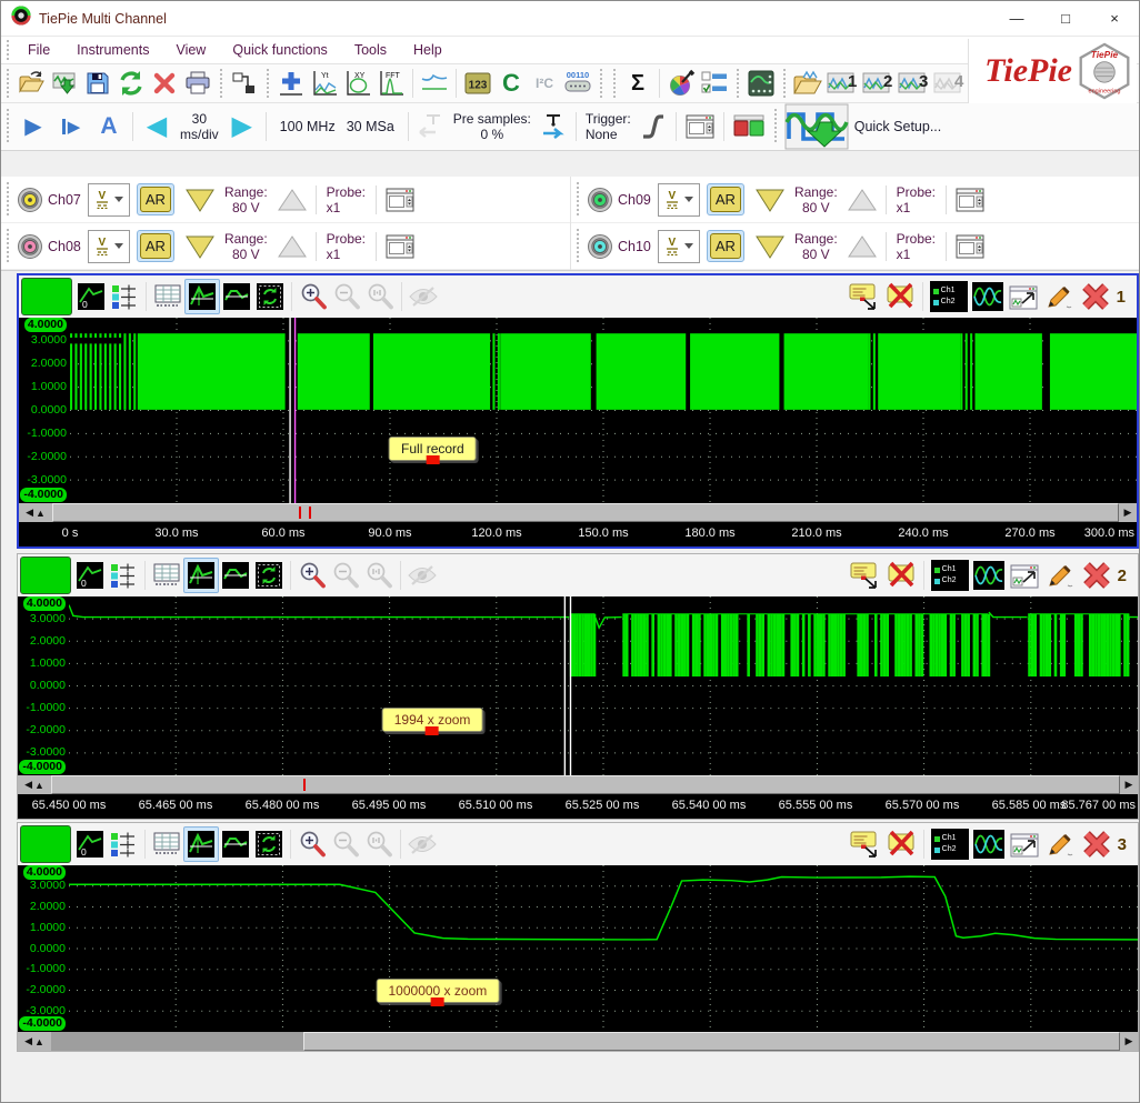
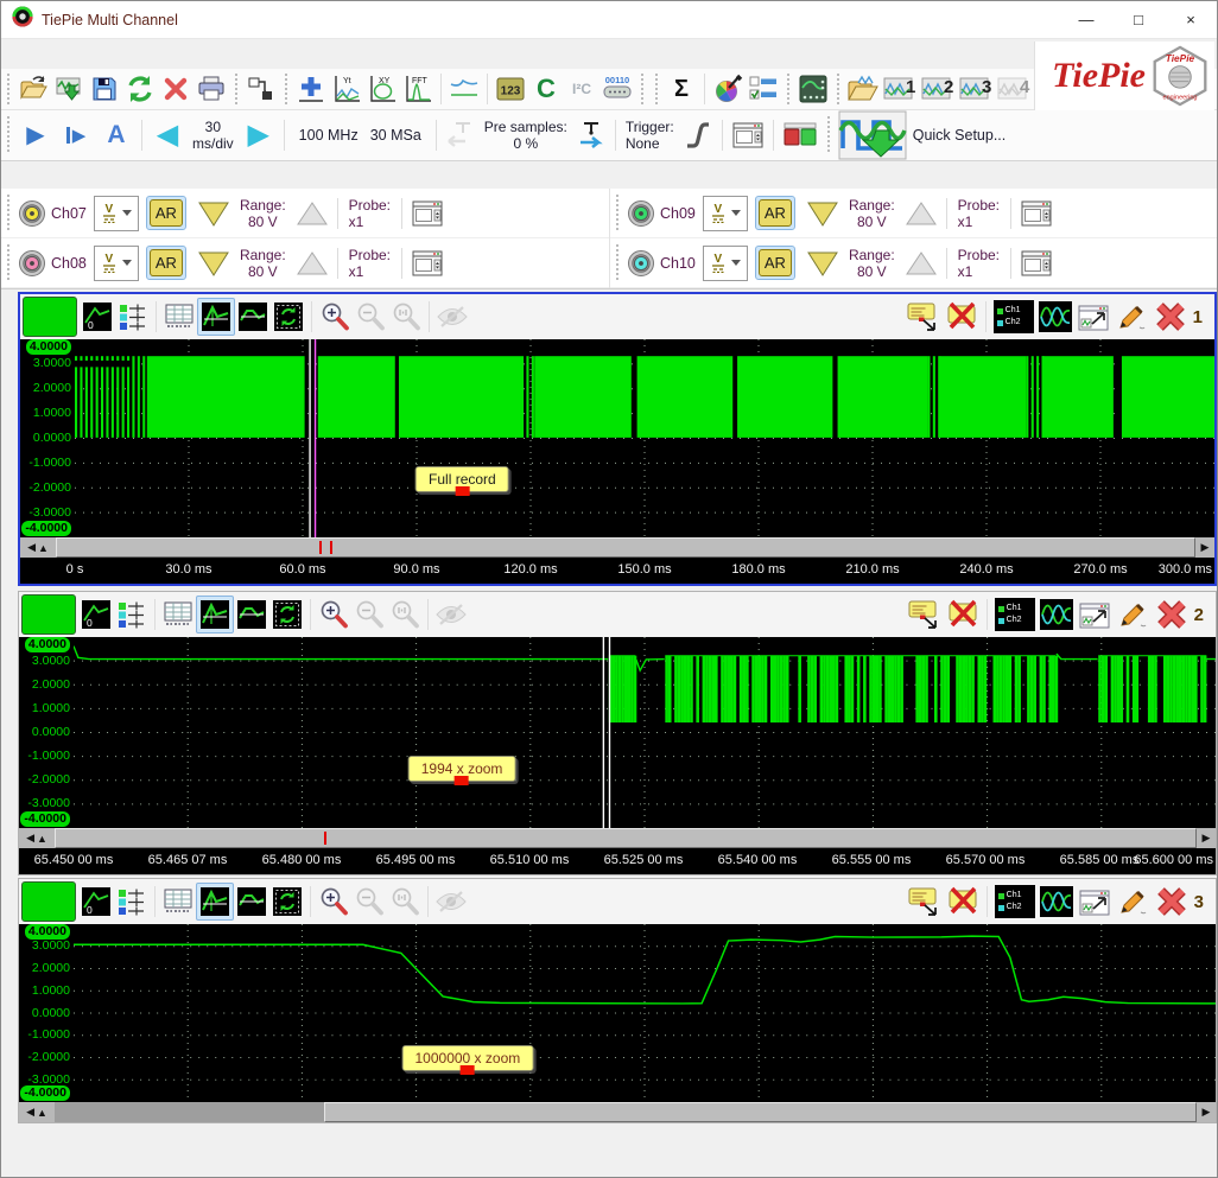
  TiePie Multi Channel
  —
  □
  ×
- File
- Instruments
- View
- Quick functions
- Tools
- Help
  123
  C
  I²C
  00110
  Σ
  1
  2
  3
  4
  ▶
  ▶
  A
  ◀
  30
  ms/div
  ▶
  100 MHz
  30 MSa
  Pre samples:
  0 %
  Trigger:
  None
  Quick Setup...
  TiePie
  TiePie
  Ch07
  V
  AR
  Range:
  80 V
  Probe:
  x1
  Ch08
  V
  AR
  Range:
  80 V
  Probe:
  x1
  Ch09
  V
  AR
  Range:
  80 V
  Probe:
  x1
  Ch10
  V
  AR
  Range:
  80 V
  Probe:
  x1
  0
  1
  4.0000
  3.0000
  2.0000
  1.0000
  0.0000
  -1.0000
  -2.0000
  -3.0000
  -4.0000
  Full record
  ◀
  ▲
  ▶
  0 s
  30.0 ms
  60.0 ms
  90.0 ms
  120.0 ms
  150.0 ms
  180.0 ms
  210.0 ms
  240.0 ms
  270.0 ms
  300.0 ms
  0
  2
  4.0000
  3.0000
  2.0000
  1.0000
  0.0000
  -1.0000
  -2.0000
  -3.0000
  -4.0000
  1994 x zoom
  ◀
  ▲
  ▶
  65.450 00 ms
- 65.465 00 ms
+ 65.465 07 ms
  65.480 00 ms
  65.495 00 ms
  65.510 00 ms
  65.525 00 ms
  65.540 00 ms
  65.555 00 ms
  65.570 00 ms
  65.585 00 ms
- 85.767 00 ms
+ 65.600 00 ms
  0
  3
  4.0000
  3.0000
  2.0000
  1.0000
  0.0000
  -1.0000
  -2.0000
  -3.0000
  -4.0000
  1000000 x zoom
  ◀
  ▲
  ▶
